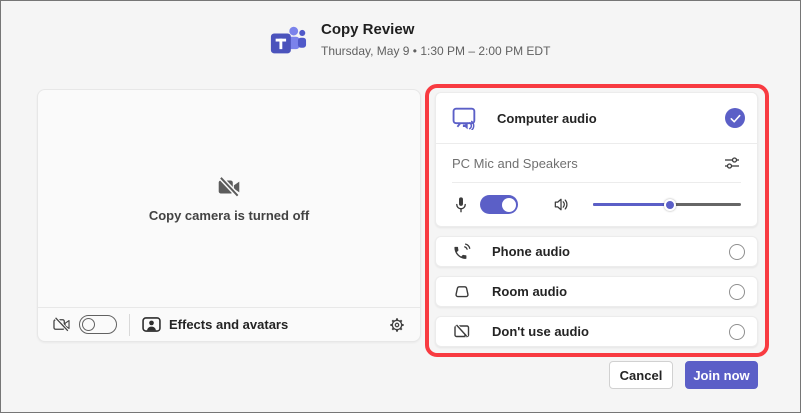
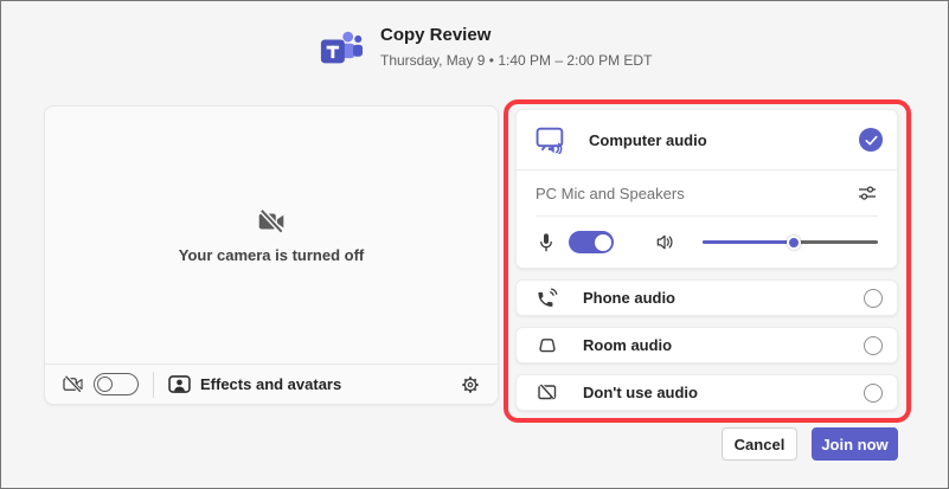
  Copy Review
- Thursday, May 9 • 1:30 PM – 2:00 PM EDT
+ Thursday, May 9 • 1:40 PM – 2:00 PM EDT
- Copy camera is turned off
+ Your camera is turned off
  Effects and avatars
  Computer audio
  PC Mic and Speakers
  Phone audio
  Room audio
  Don't use audio
  Cancel
  Join now
